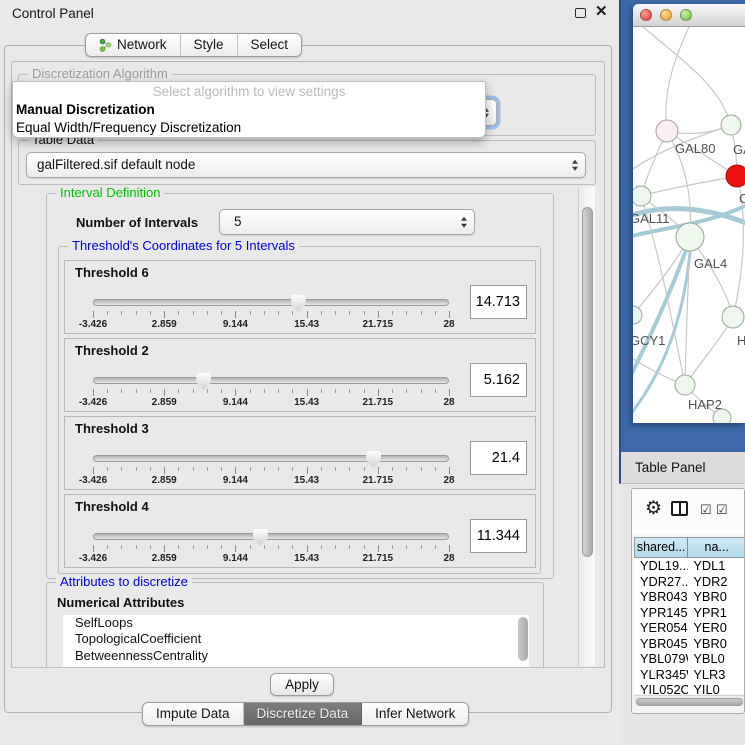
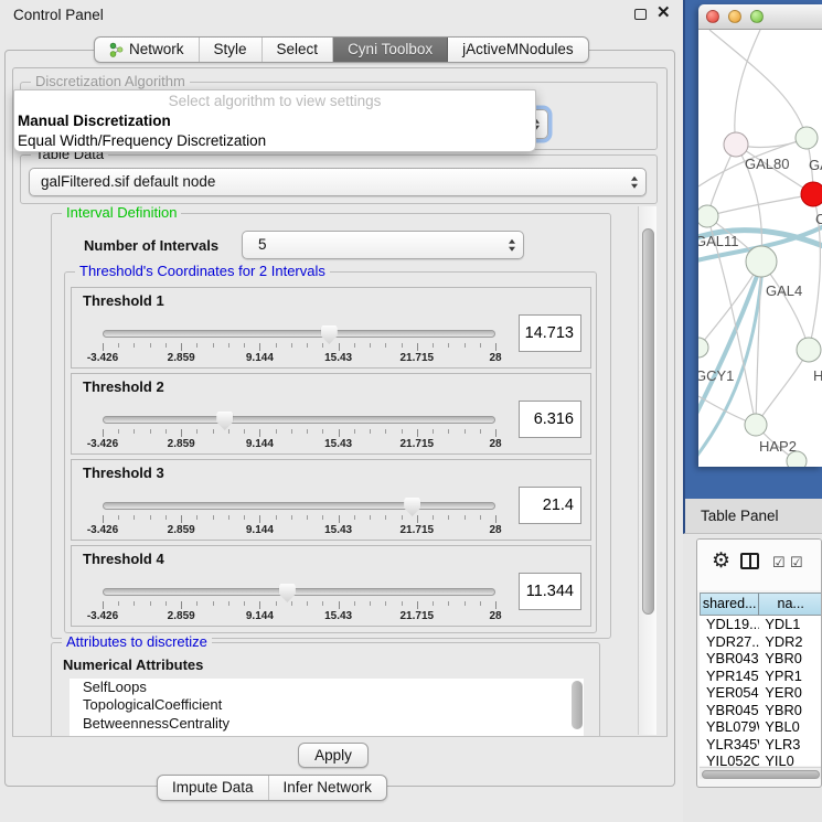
  Control Panel
  ✕
  Network
  Style
  Select
+ Cyni Toolbox
+ jActiveMNodules
  Discretization Algorithm
  Select algorithm to view settings
  Manual Discretization
  Equal Width/Frequency Discretization
  Table Data
  galFiltered.sif default node
  Interval Definition
  Number of Intervals
  5
- Threshold's Coordinates for 5 Intervals
+ Threshold's Coordinates for 2 Intervals
- Threshold 6
+ Threshold 1
  -3.426
  2.859
  9.144
  15.43
  21.715
  28
  14.713
  Threshold 2
  -3.426
  2.859
  9.144
  15.43
  21.715
  28
- 5.162
+ 6.316
  Threshold 3
  -3.426
  2.859
  9.144
  15.43
  21.715
  28
  21.4
  Threshold 4
  -3.426
  2.859
  9.144
  15.43
  21.715
  28
  11.344
  Attributes to discretize
  Numerical Attributes
  SelfLoops
  TopologicalCoefficient
  BetweennessCentrality
  Apply
  Impute Data
- Discretize Data
  Infer Network
  GAL80
  C
  GAL11
  GAL4
  GCY1
  H
  HAP2
  Table Panel
  ⚙
  ☑
  ☑
  shared...
  na...
  YDL19...
  YDL1
  YDR27..
  YDR2
  YBR043
  YBR0
  YPR145
  YPR1
  YER054
  YER0
  YBR045
  YBR0
  YBL079
  YBL0
  YLR345
  YLR3
  YIL052C
  YIL0
